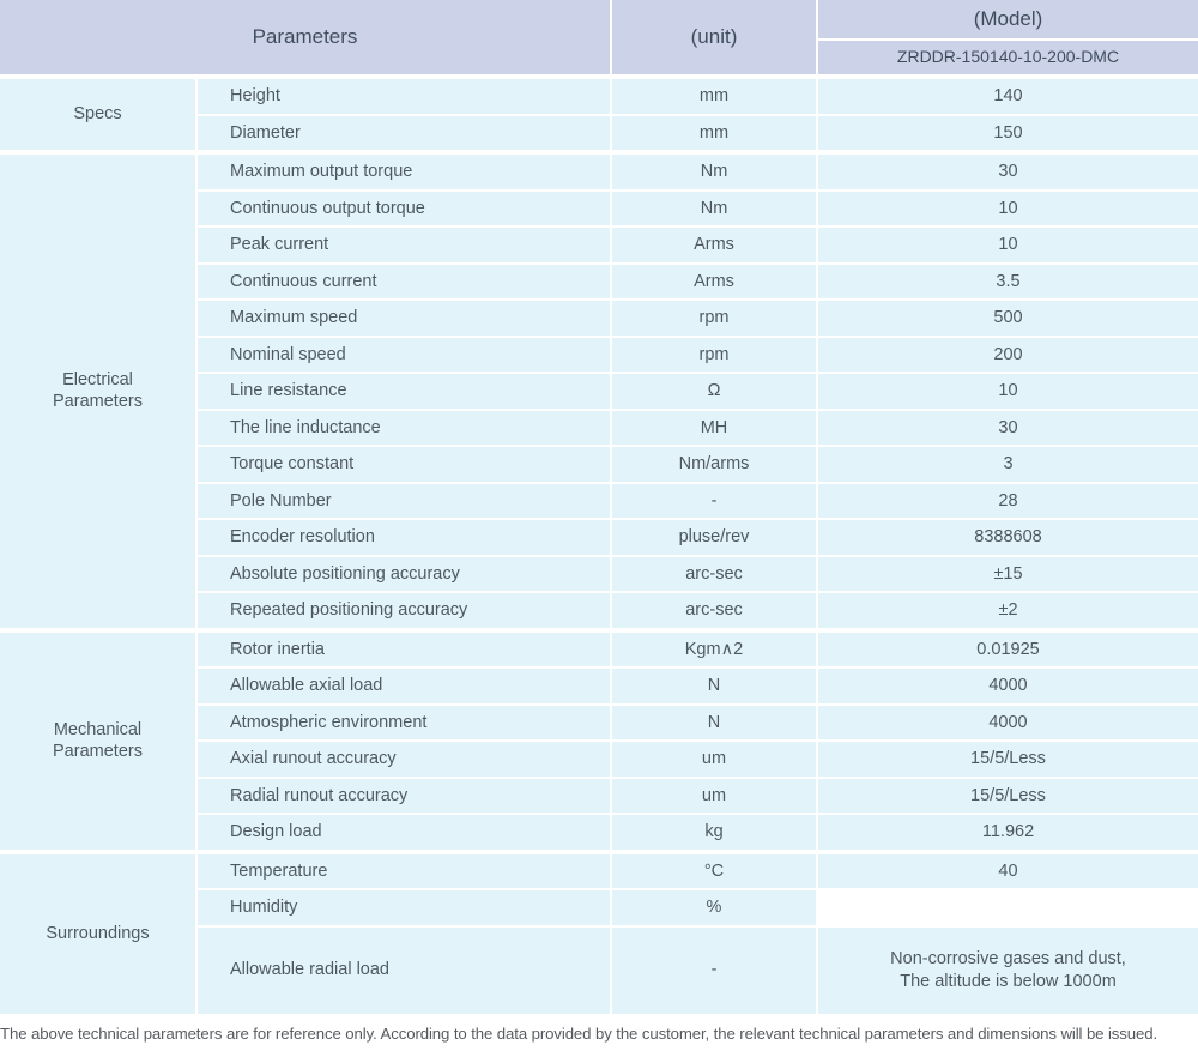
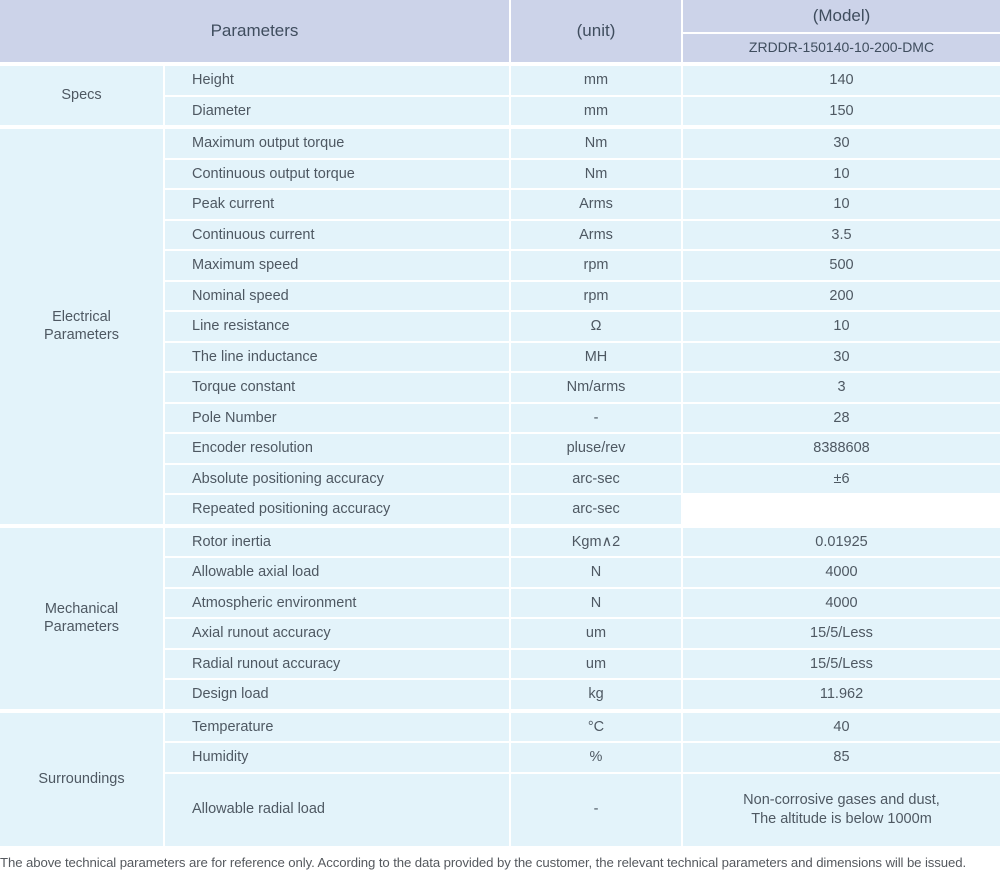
  Parameters
  (unit)
  (Model)
  ZRDDR-150140-10-200-DMC
  Specs
  Height
  mm
  140
  Diameter
  mm
  150
  Electrical
  Parameters
  Maximum output torque
  Nm
  30
  Continuous output torque
  Nm
  10
  Peak current
  Arms
  10
  Continuous current
  Arms
  3.5
  Maximum speed
  rpm
  500
  Nominal speed
  rpm
  200
  Line resistance
  Ω
  10
  The line inductance
  MH
  30
  Torque constant
  Nm/arms
  3
  Pole Number
  -
  28
  Encoder resolution
  pluse/rev
  8388608
  Absolute positioning accuracy
  arc-sec
- ±15
+ ±6
  Repeated positioning accuracy
  arc-sec
- ±2
  Mechanical
  Parameters
  Rotor inertia
  Kgm∧2
  0.01925
  Allowable axial load
  N
  4000
  Atmospheric environment
  N
  4000
  Axial runout accuracy
  um
  15/5/Less
  Radial runout accuracy
  um
  15/5/Less
  Design load
  kg
  11.962
  Surroundings
  Temperature
  °C
  40
  Humidity
  %
+ 85
  Allowable radial load
  -
  Non-corrosive gases and dust,
  The altitude is below 1000m
  The above technical parameters are for reference only. According to the data provided by the customer, the relevant technical parameters and dimensions will be issued.
